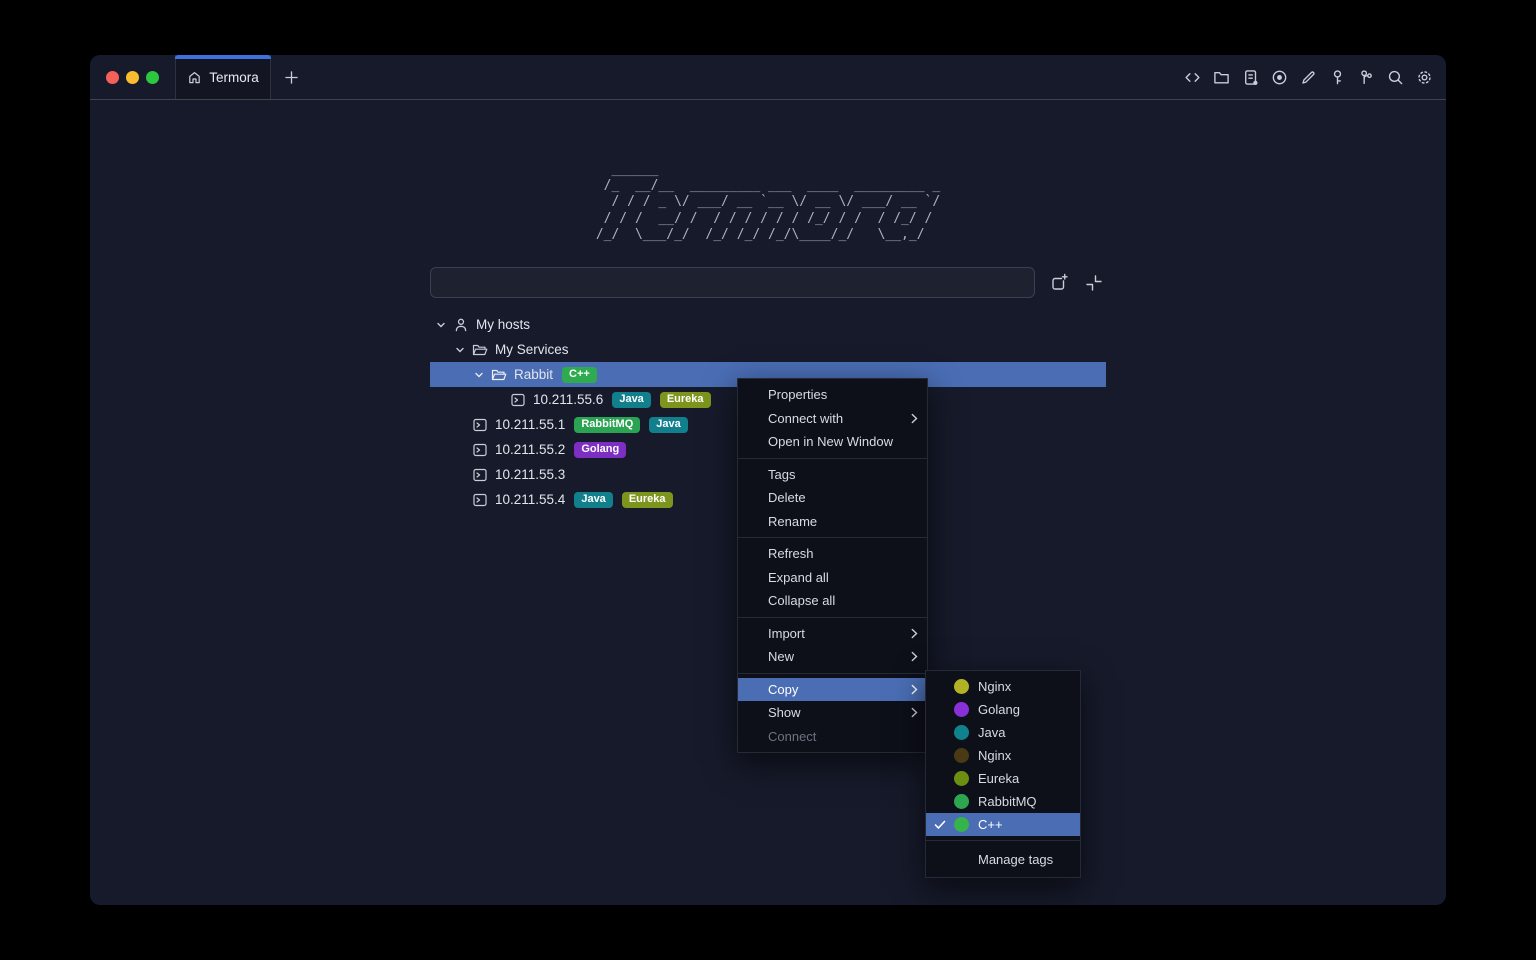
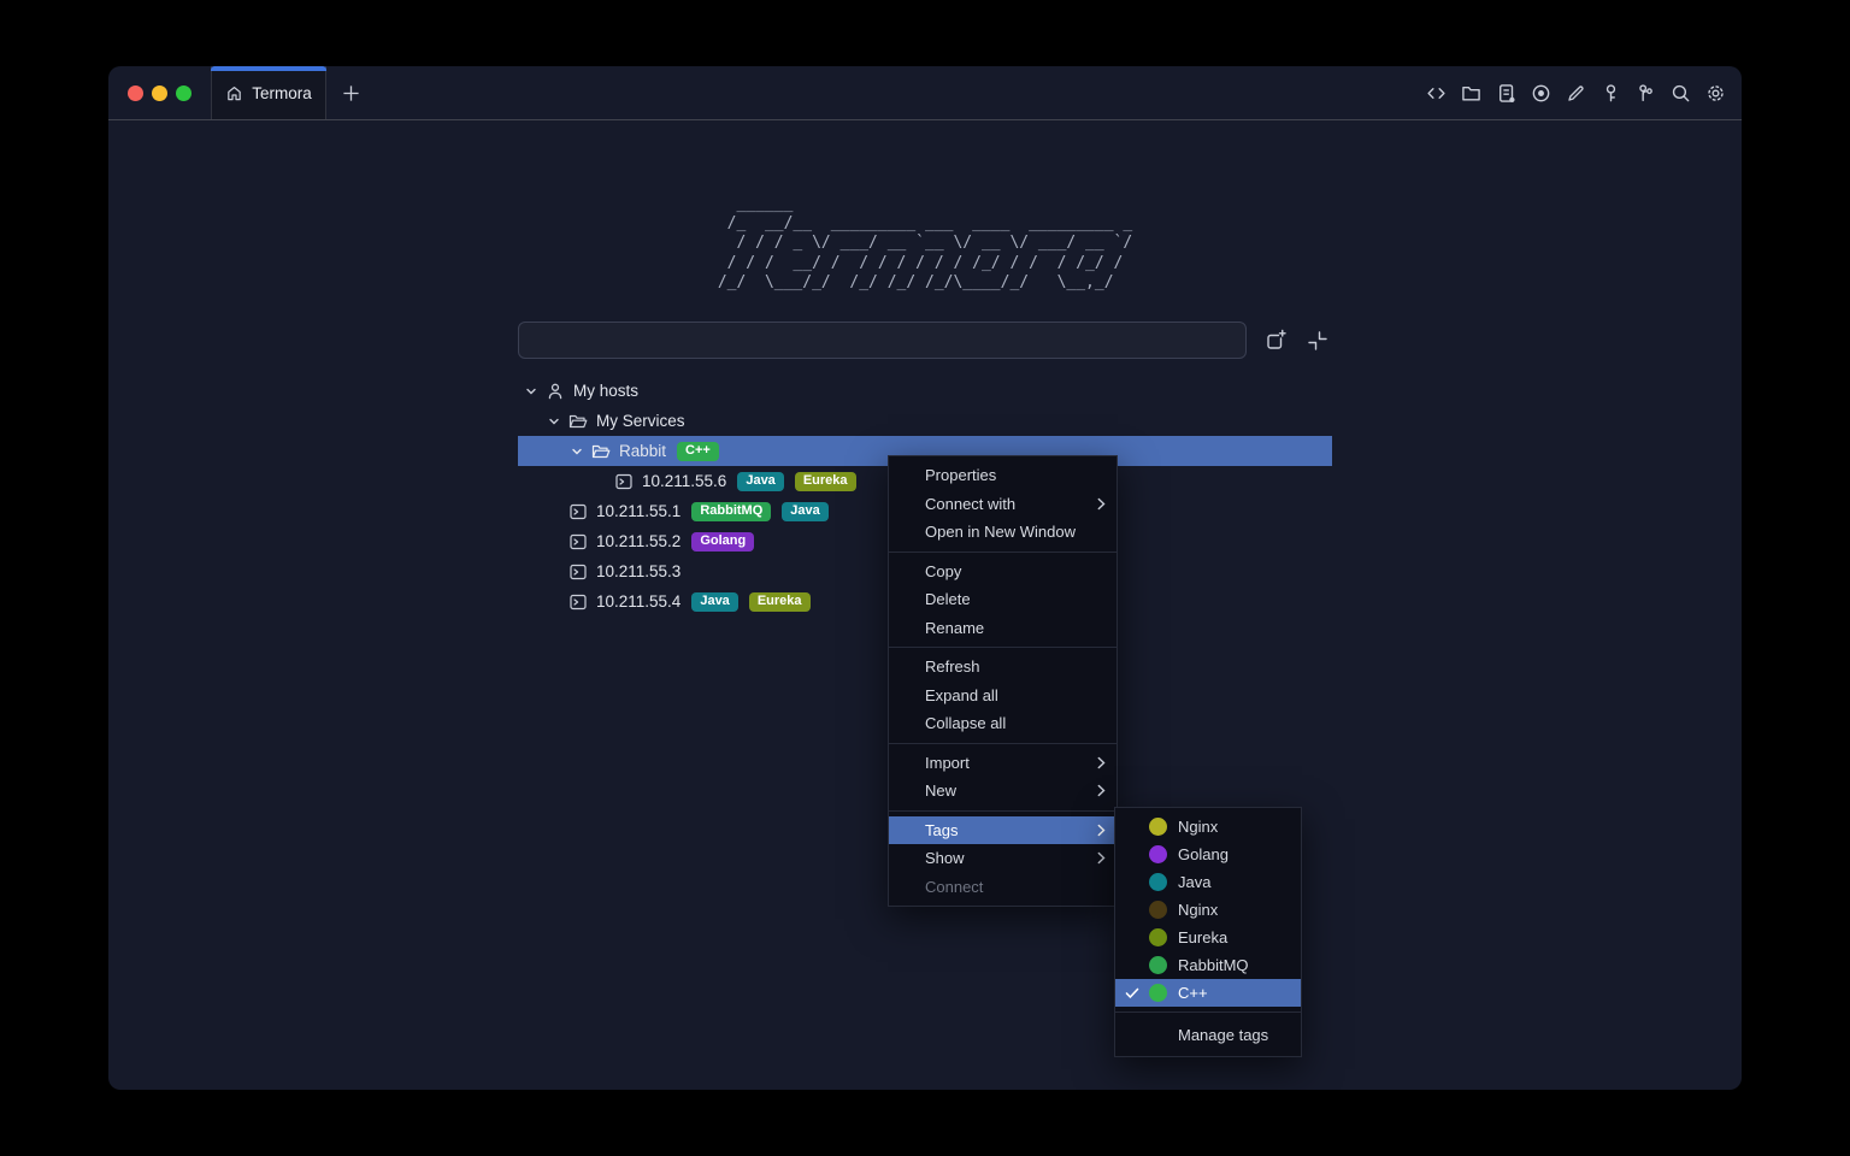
  Termora
  ______
  /_ __/__ _________ ___ ____ _________ _
  / / / _ \/ ___/ __ `__ \/ __ \/ ___/ __ `/
  / / / __/ / / / / / / / /_/ / / / /_/ /
  /_/ \___/_/ /_/ /_/ /_/\____/_/ \__,_/
  My hosts
  My Services
  Rabbit
  C++
  10.211.55.6
  Java
  Eureka
  10.211.55.1
  RabbitMQ
  Java
  10.211.55.2
  Golang
  10.211.55.3
  10.211.55.4
  Java
  Eureka
  Properties
  Connect with
  Open in New Window
- Tags
+ Copy
  Delete
  Rename
  Refresh
  Expand all
  Collapse all
  Import
  New
- Copy
+ Tags
  Show
  Connect
  Nginx
  Golang
  Java
  Nginx
  Eureka
  RabbitMQ
  C++
  Manage tags
